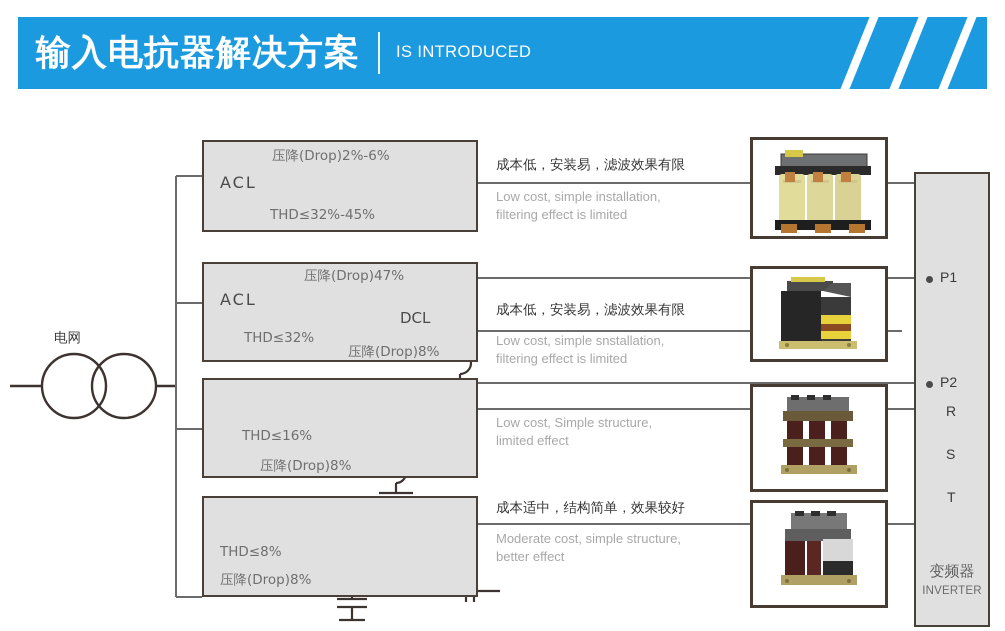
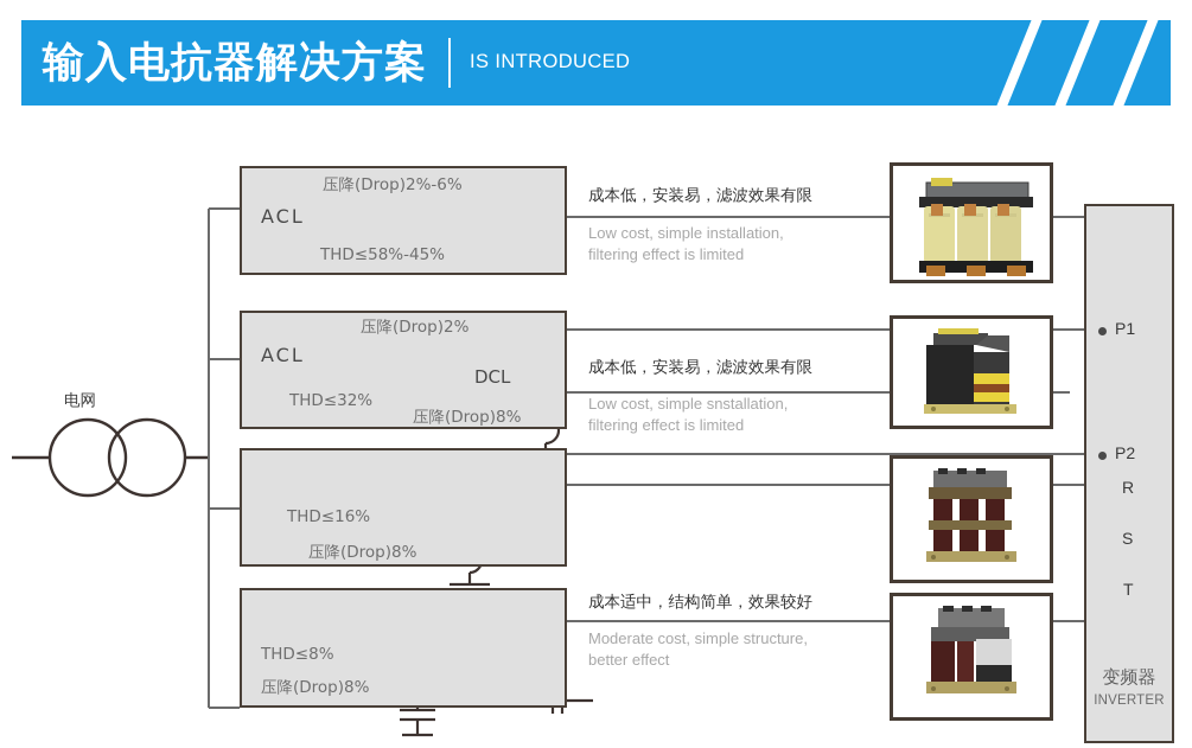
  输入电抗器解决方案
  IS INTRODUCED
  电网
  压降(Drop)2%-6%
  ACL
- THD≤32%-45%
+ THD≤58%-45%
  成本低，安装易，滤波效果有限
  Low cost, simple installation,
  filtering effect is limited
- 压降(Drop)47%
+ 压降(Drop)2%
  ACL
  THD≤32%
  DCL
  压降(Drop)8%
  成本低，安装易，滤波效果有限
  Low cost, simple snstallation,
  filtering effect is limited
  THD≤16%
  压降(Drop)8%
- Low cost, Simple structure,
- limited effect
  THD≤8%
  压降(Drop)8%
  成本适中，结构简单，效果较好
  Moderate cost, simple structure,
  better effect
  P1
  P2
  R
  S
  T
  变频器
  INVERTER
